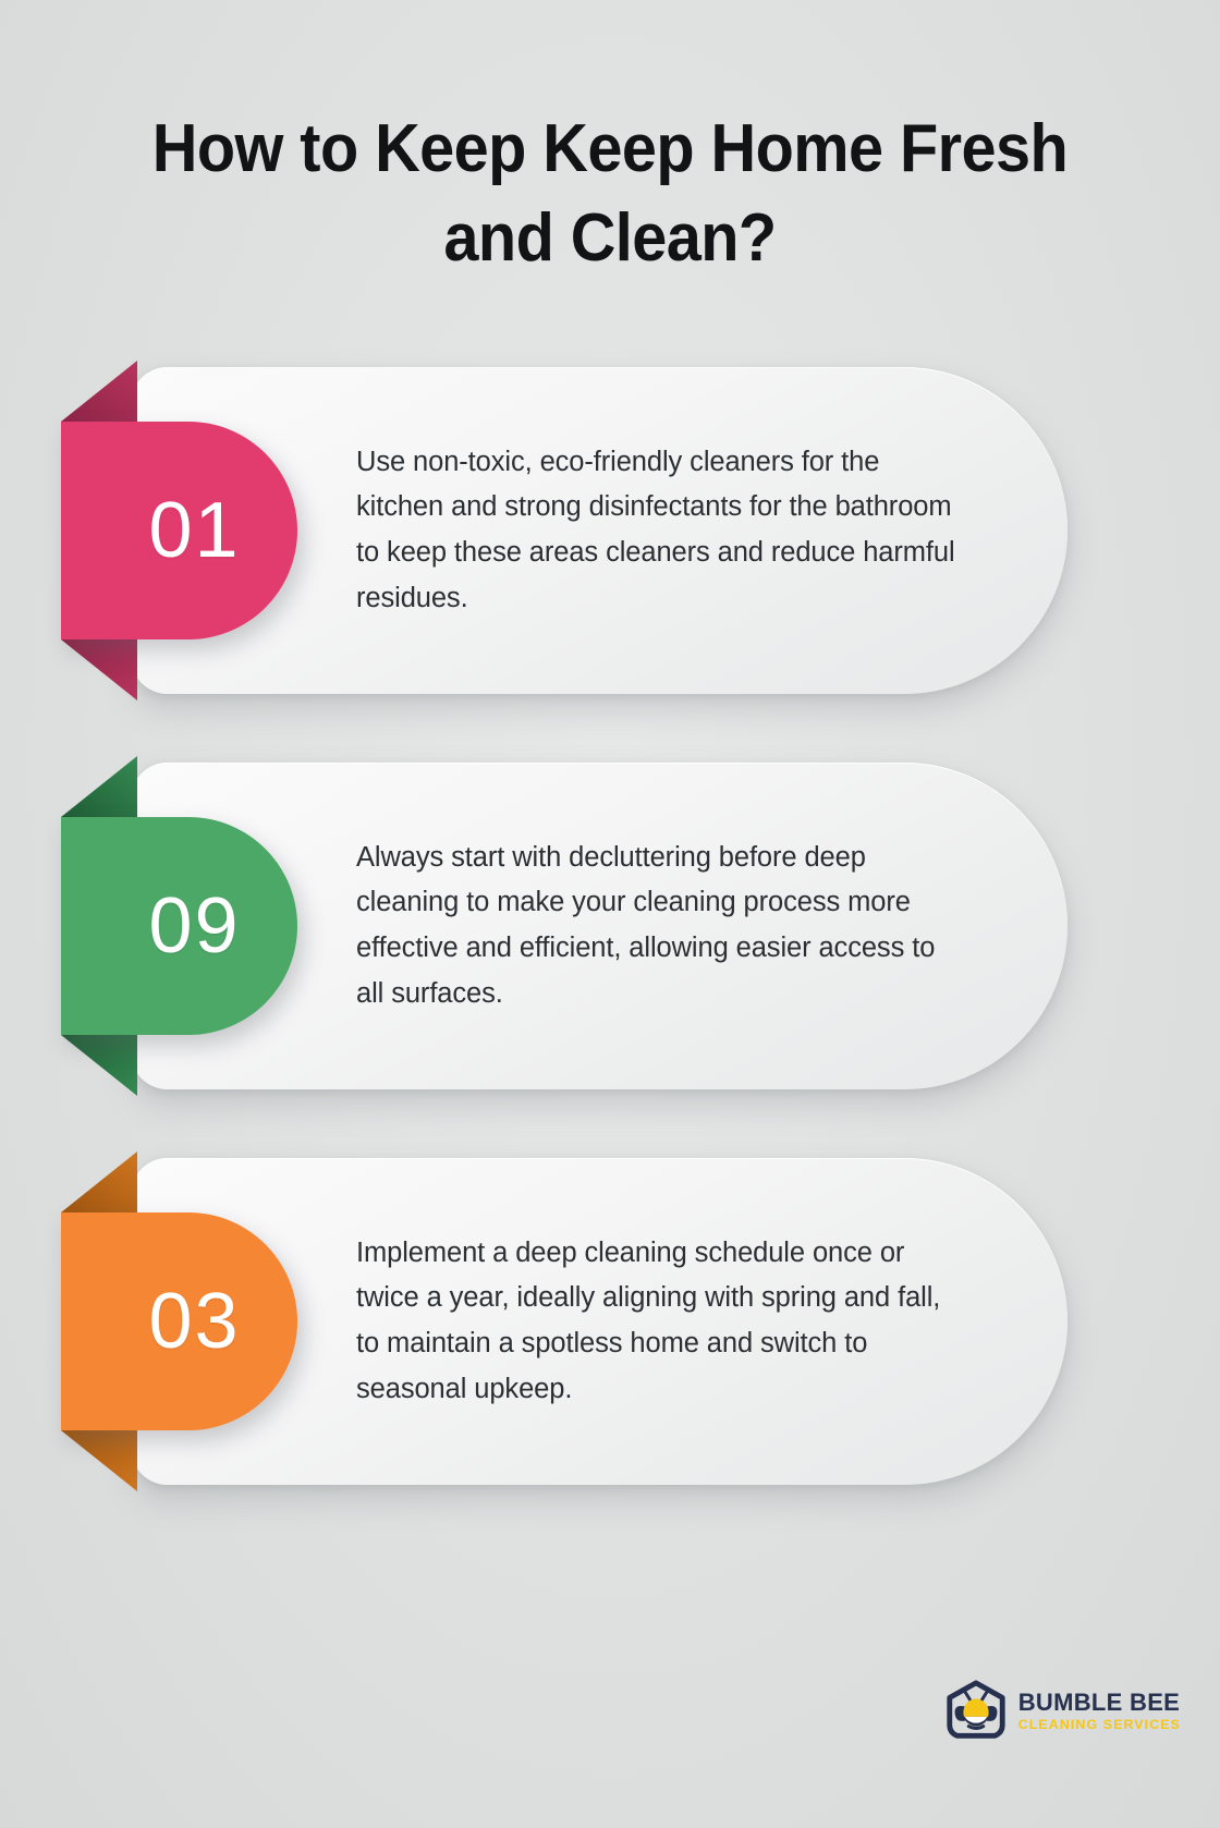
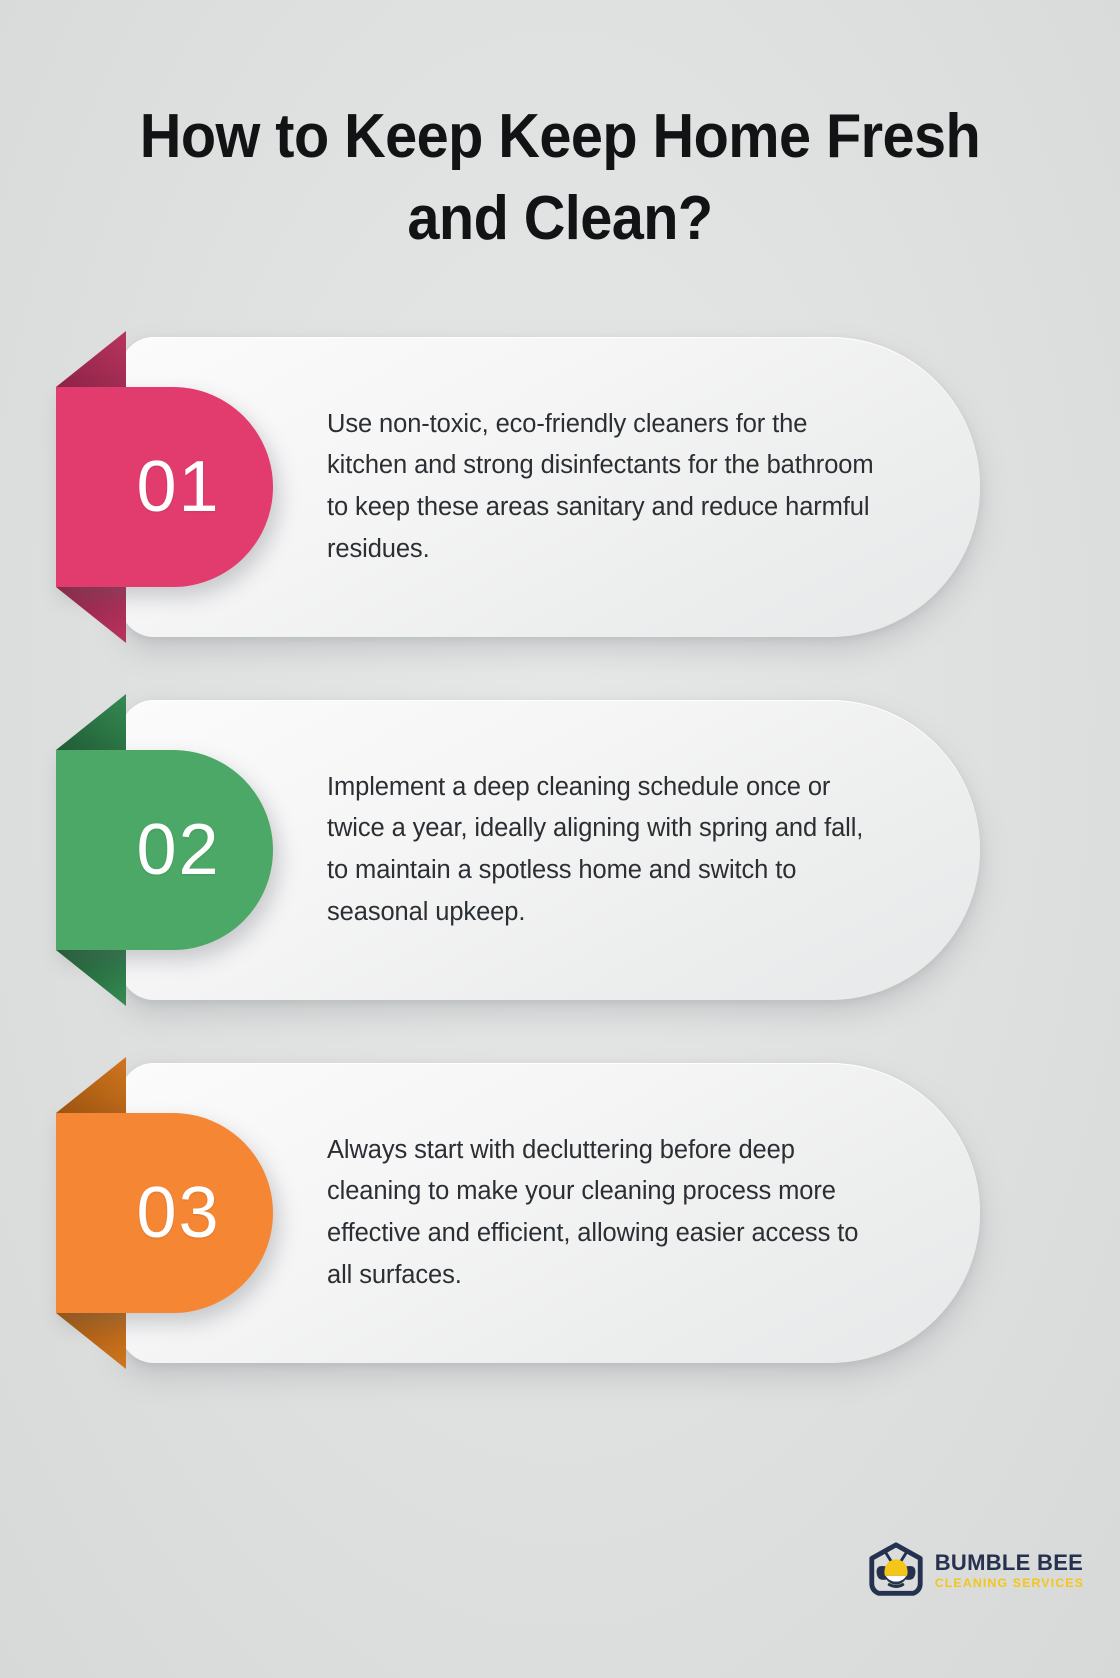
  How to Keep Keep Home Fresh and Clean?
  01
- Use non-toxic, eco-friendly cleaners for the kitchen and strong disinfectants for the bathroom to keep these areas cleaners and reduce harmful residues.
+ Use non-toxic, eco-friendly cleaners for the kitchen and strong disinfectants for the bathroom to keep these areas sanitary and reduce harmful residues.
- 09
+ 02
- Always start with decluttering before deep cleaning to make your cleaning process more effective and efficient, allowing easier access to all surfaces.
+ Implement a deep cleaning schedule once or twice a year, ideally aligning with spring and fall, to maintain a spotless home and switch to seasonal upkeep.
  03
- Implement a deep cleaning schedule once or twice a year, ideally aligning with spring and fall, to maintain a spotless home and switch to seasonal upkeep.
+ Always start with decluttering before deep cleaning to make your cleaning process more effective and efficient, allowing easier access to all surfaces.
  BUMBLE BEE
  CLEANING SERVICES
